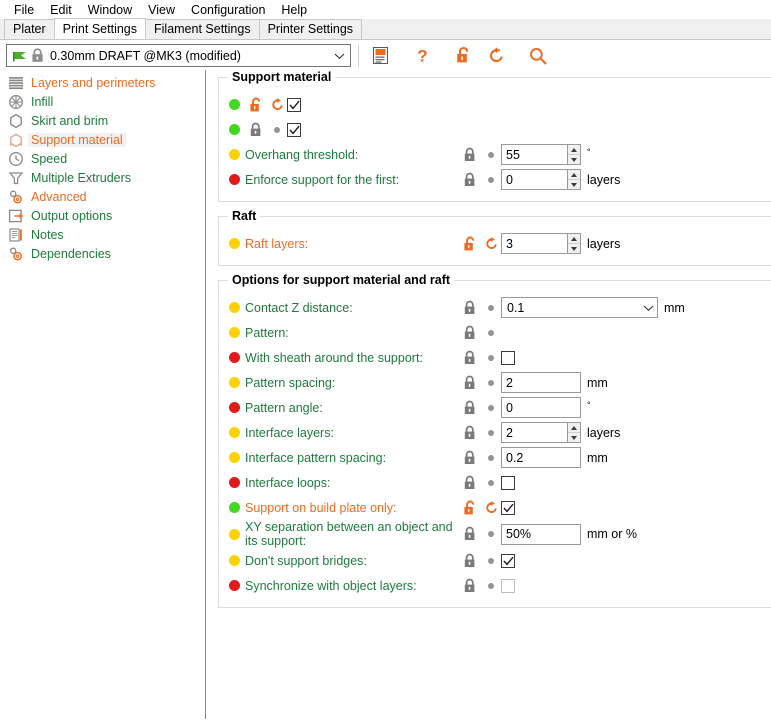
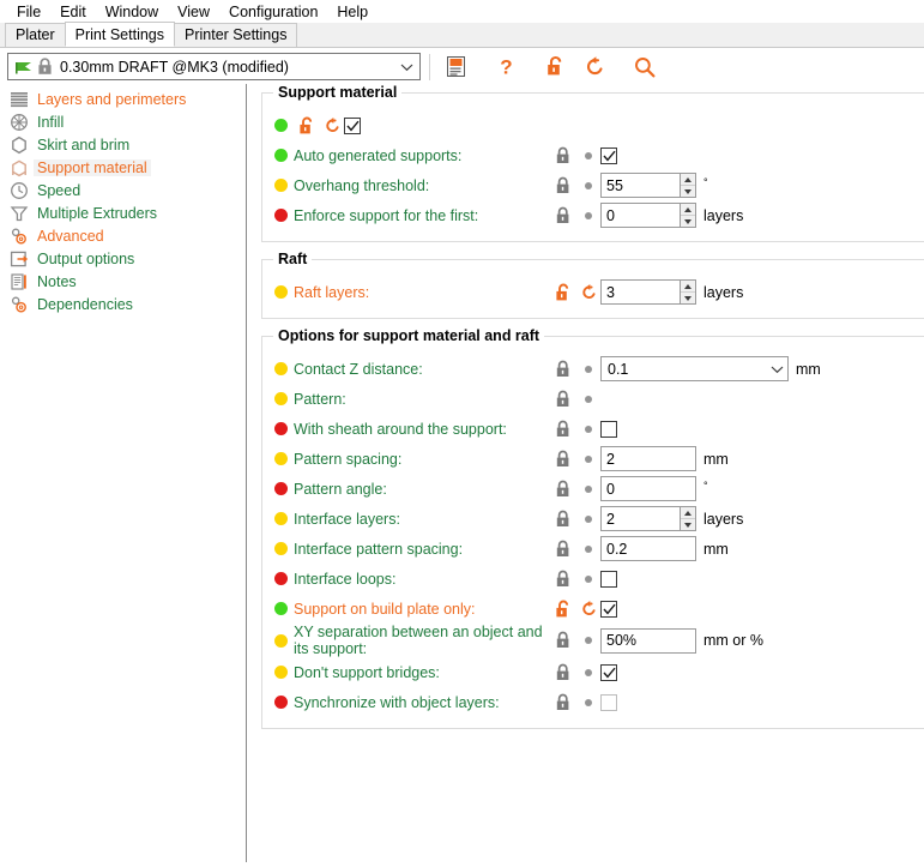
  File
  Edit
  Window
  View
  Configuration
  Help
  Plater
  Print Settings
- Filament Settings
  Printer Settings
  0.30mm DRAFT @MK3 (modified)
  ?
  Layers and perimeters
  Infill
  Skirt and brim
  Support material
  Speed
  Multiple Extruders
  Advanced
  Output options
  Notes
  Dependencies
  Support material
+ Auto generated supports:
  Overhang threshold:
  55
  °
  Enforce support for the first:
  0
  layers
  Raft
  Raft layers:
  3
  layers
  Options for support material and raft
  Contact Z distance:
  0.1
  mm
  Pattern:
  With sheath around the support:
  Pattern spacing:
  2
  mm
  Pattern angle:
  0
  °
  Interface layers:
  2
  layers
  Interface pattern spacing:
  0.2
  mm
  Interface loops:
  Support on build plate only:
  XY separation between an object and its support:
  50%
  mm or %
  Don't support bridges:
  Synchronize with object layers:
